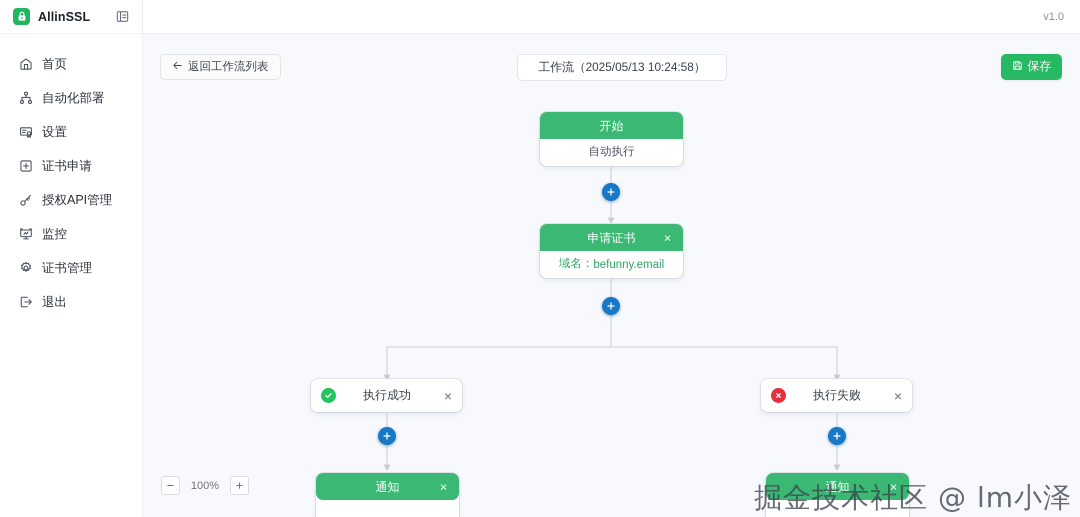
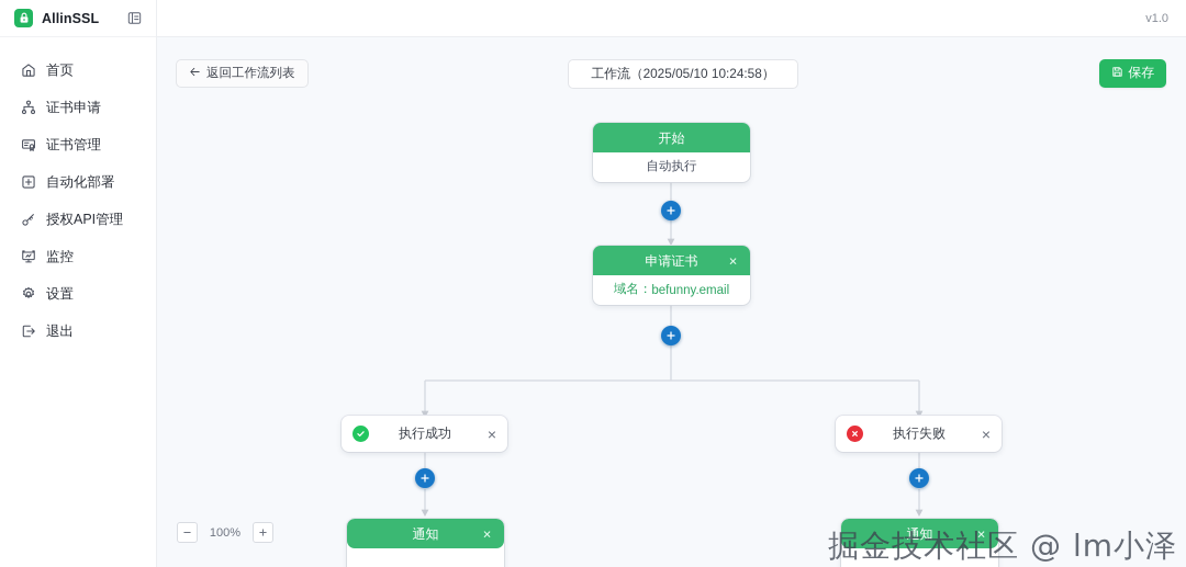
  AllinSSL
  首页
- 自动化部署
+ 证书申请
- 设置
+ 证书管理
- 证书申请
+ 自动化部署
  授权API管理
  监控
- 证书管理
+ 设置
  退出
  v1.0
  返回工作流列表
- 工作流（2025/05/13 10:24:58）
+ 工作流（2025/05/10 10:24:58）
  保存
  开始
  自动执行
  申请证书
  ×
  域名：
  befunny.email
  执行成功
  ×
  执行失败
  ×
  通知
  ×
  通知
  ×
  100%
  掘金技术社区 @ lm小泽
